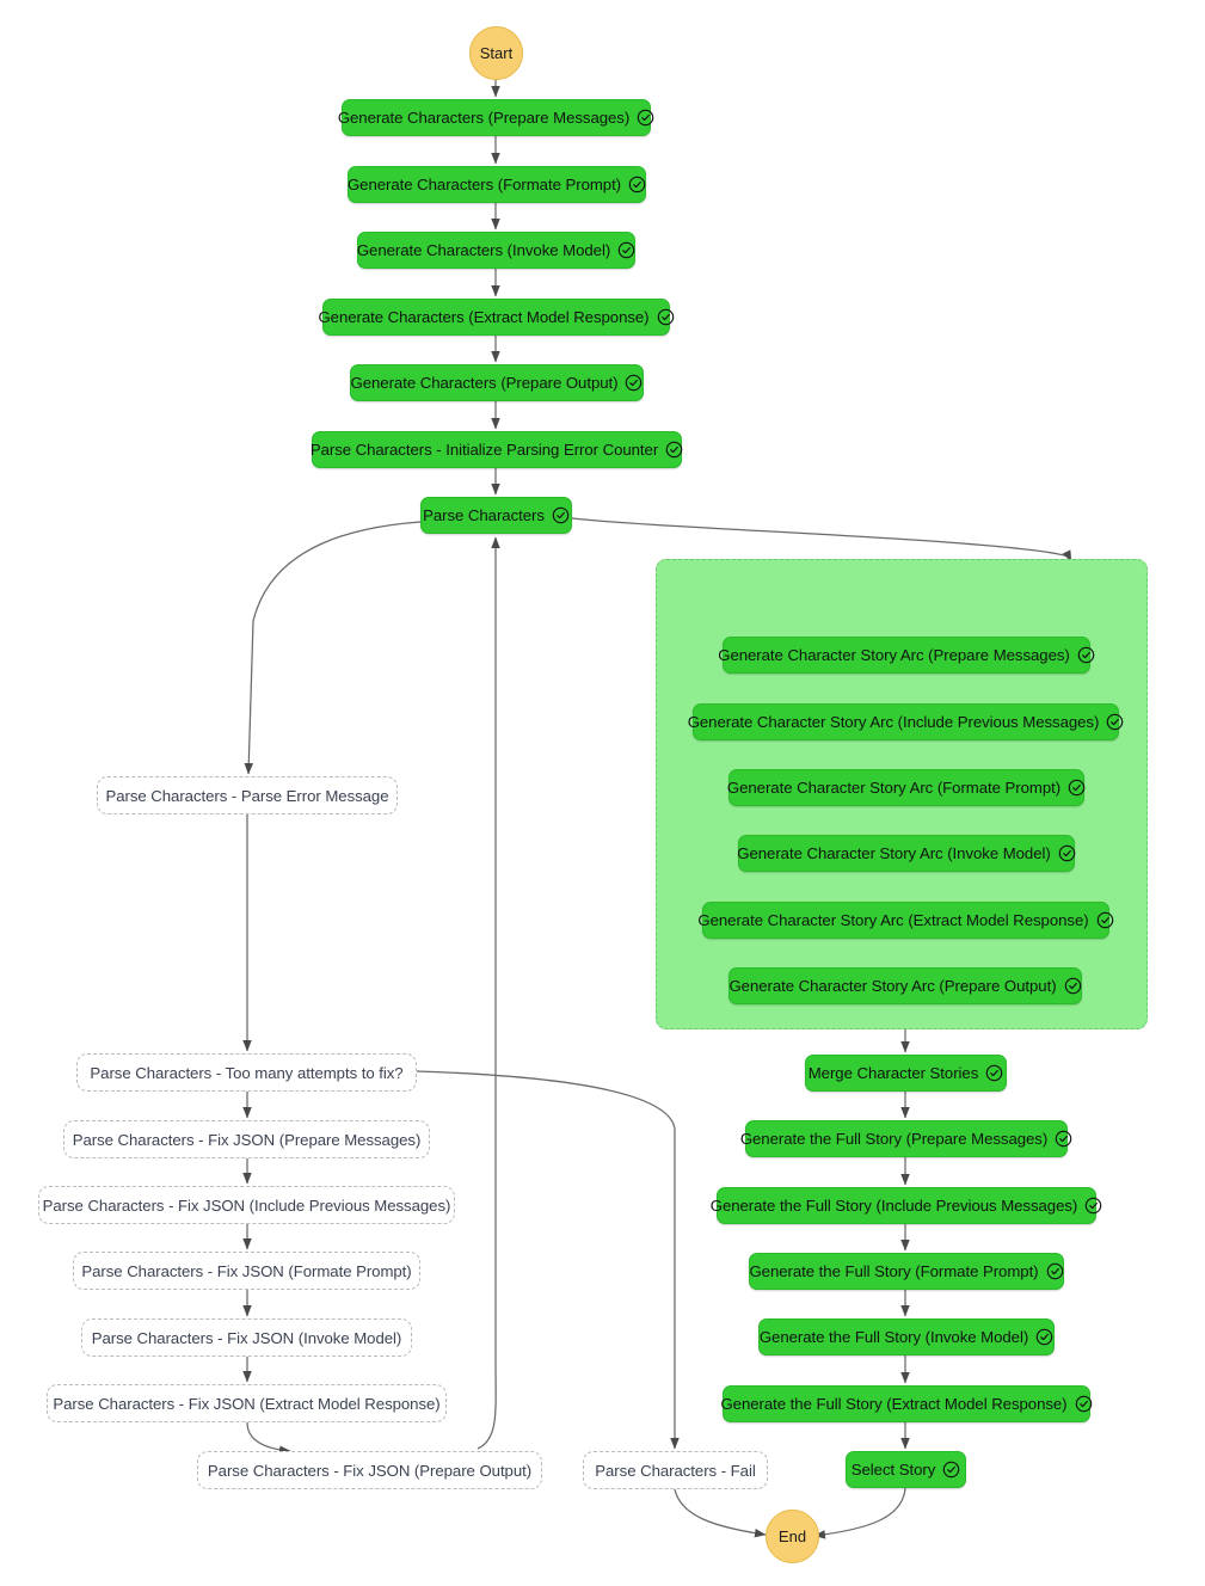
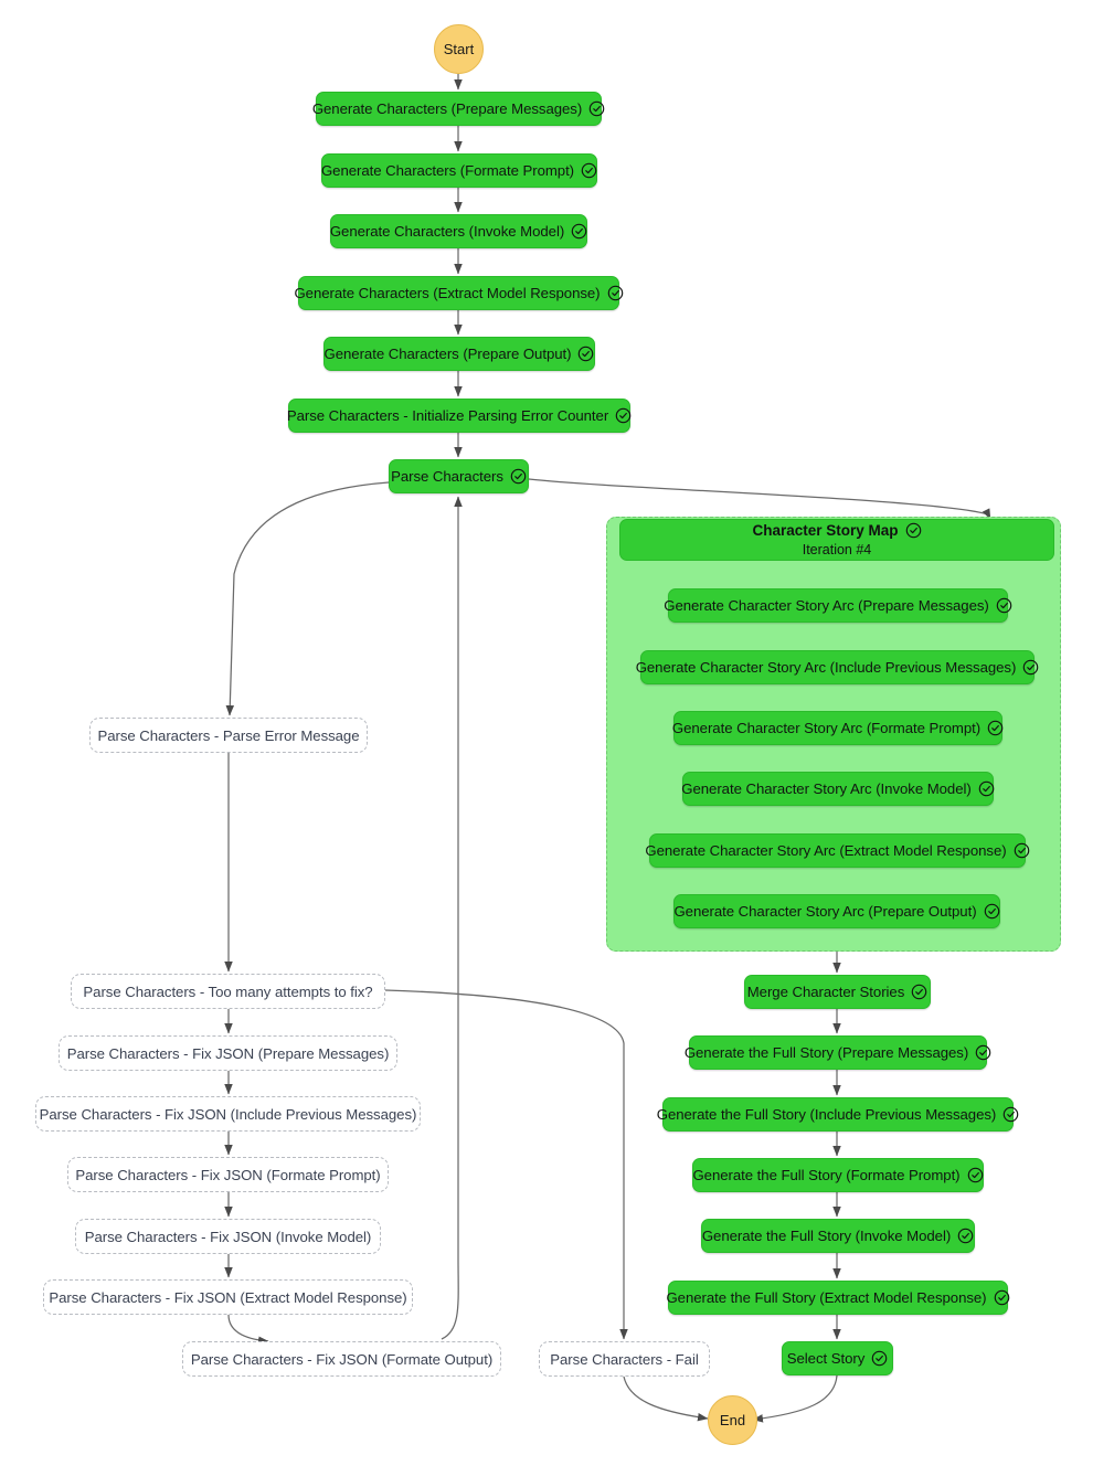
+ Character Story Map
+ Iteration #4
  Start
  End
  Generate Characters (Prepare Messages)
  Generate Characters (Formate Prompt)
  Generate Characters (Invoke Model)
  Generate Characters (Extract Model Response)
  Generate Characters (Prepare Output)
  Parse Characters - Initialize Parsing Error Counter
  Parse Characters
  Parse Characters - Parse Error Message
  Parse Characters - Too many attempts to fix?
  Parse Characters - Fix JSON (Prepare Messages)
  Parse Characters - Fix JSON (Include Previous Messages)
  Parse Characters - Fix JSON (Formate Prompt)
  Parse Characters - Fix JSON (Invoke Model)
  Parse Characters - Fix JSON (Extract Model Response)
- Parse Characters - Fix JSON (Prepare Output)
+ Parse Characters - Fix JSON (Formate Output)
  Parse Characters - Fail
  Generate Character Story Arc (Prepare Messages)
  Generate Character Story Arc (Include Previous Messages)
  Generate Character Story Arc (Formate Prompt)
  Generate Character Story Arc (Invoke Model)
  Generate Character Story Arc (Extract Model Response)
  Generate Character Story Arc (Prepare Output)
  Merge Character Stories
  Generate the Full Story (Prepare Messages)
  Generate the Full Story (Include Previous Messages)
  Generate the Full Story (Formate Prompt)
  Generate the Full Story (Invoke Model)
  Generate the Full Story (Extract Model Response)
  Select Story
